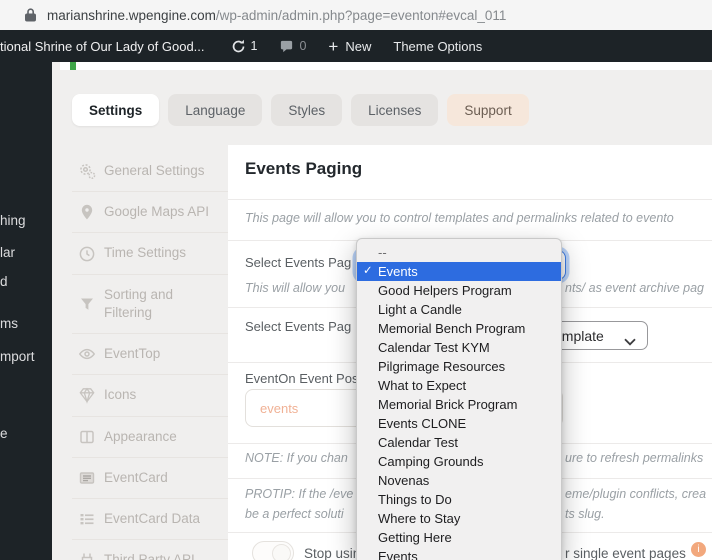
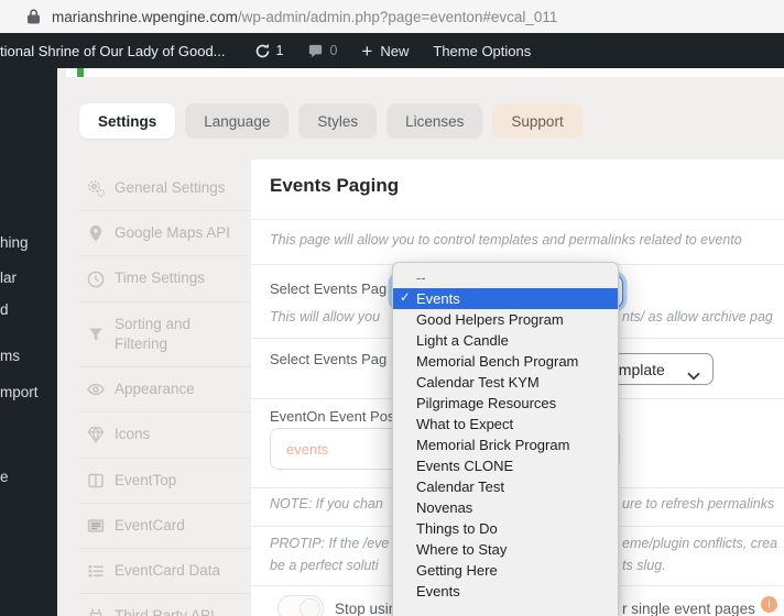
  marianshrine.wpengine.com/wp-admin/admin.php?page=eventon#evcal_011
  tional Shrine of Our Lady of Good...
  1
  0
  +
  New
  Theme Options
  hing
  lar
  d
  ms
  mport
  e
  Settings
  Language
  Styles
  Licenses
  Support
  General Settings
  Google Maps API
  Time Settings
  Sorting and Filtering
- EventTop
+ Appearance
  Icons
- Appearance
+ EventTop
  EventCard
  EventCard Data
  Events Paging
  This page will allow you to control templates and permalinks related to evento
  Select Events Pag
  This will allow you
- nts/ as event archive pag
+ nts/ as allow archive pag
  Select Events Pag
  mplate
  EventOn Event Po
  events
  NOTE: If you chan
  ure to refresh permalinks
  PROTIP: If the /eve
  eme/plugin conflicts, crea
  be a perfect soluti
  ts slug.
  Stop usi
  r single event pages
  i
  --
  Events
  Good Helpers Program
  Light a Candle
  Memorial Bench Program
  Calendar Test KYM
  Pilgrimage Resources
  What to Expect
  Memorial Brick Program
  Events CLONE
  Calendar Test
- Camping Grounds
  Novenas
  Things to Do
  Where to Stay
  Getting Here
  Events
